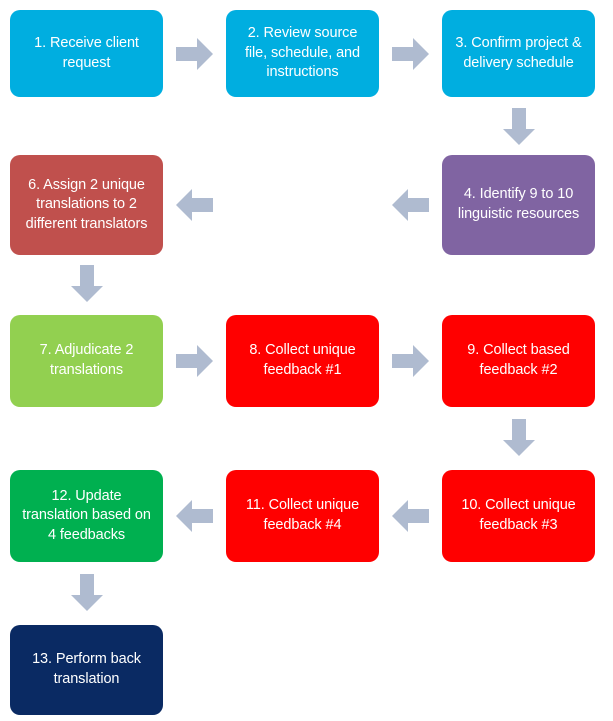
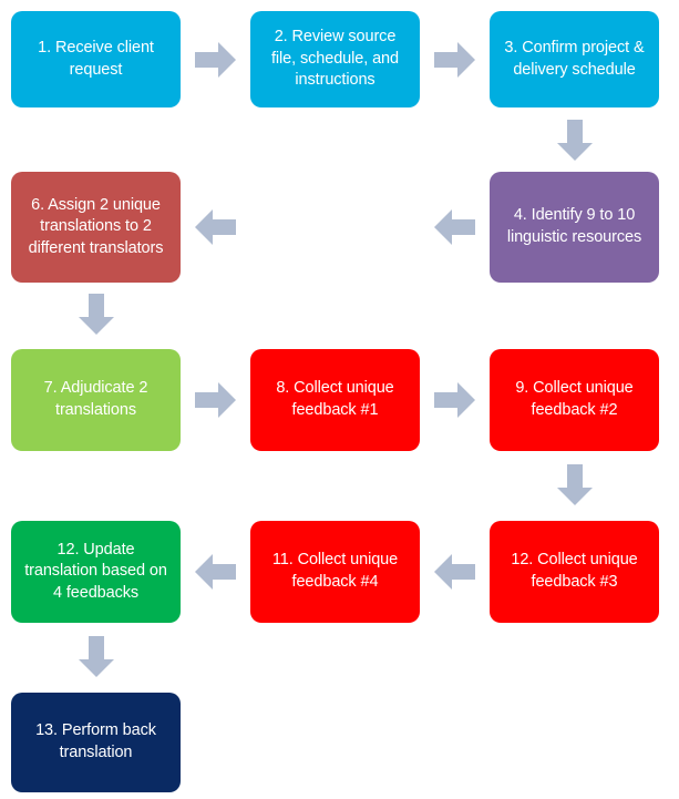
  1. Receive client request
  2. Review source file, schedule, and instructions
  3. Confirm project & delivery schedule
  6. Assign 2 unique translations to 2 different translators
  4. Identify 9 to 10 linguistic resources
  7. Adjudicate 2 translations
  8. Collect unique feedback #1
- 9. Collect based feedback #2
+ 9. Collect unique feedback #2
  12. Update translation based on 4 feedbacks
  11. Collect unique feedback #4
- 10. Collect unique feedback #3
+ 12. Collect unique feedback #3
  13. Perform back translation
